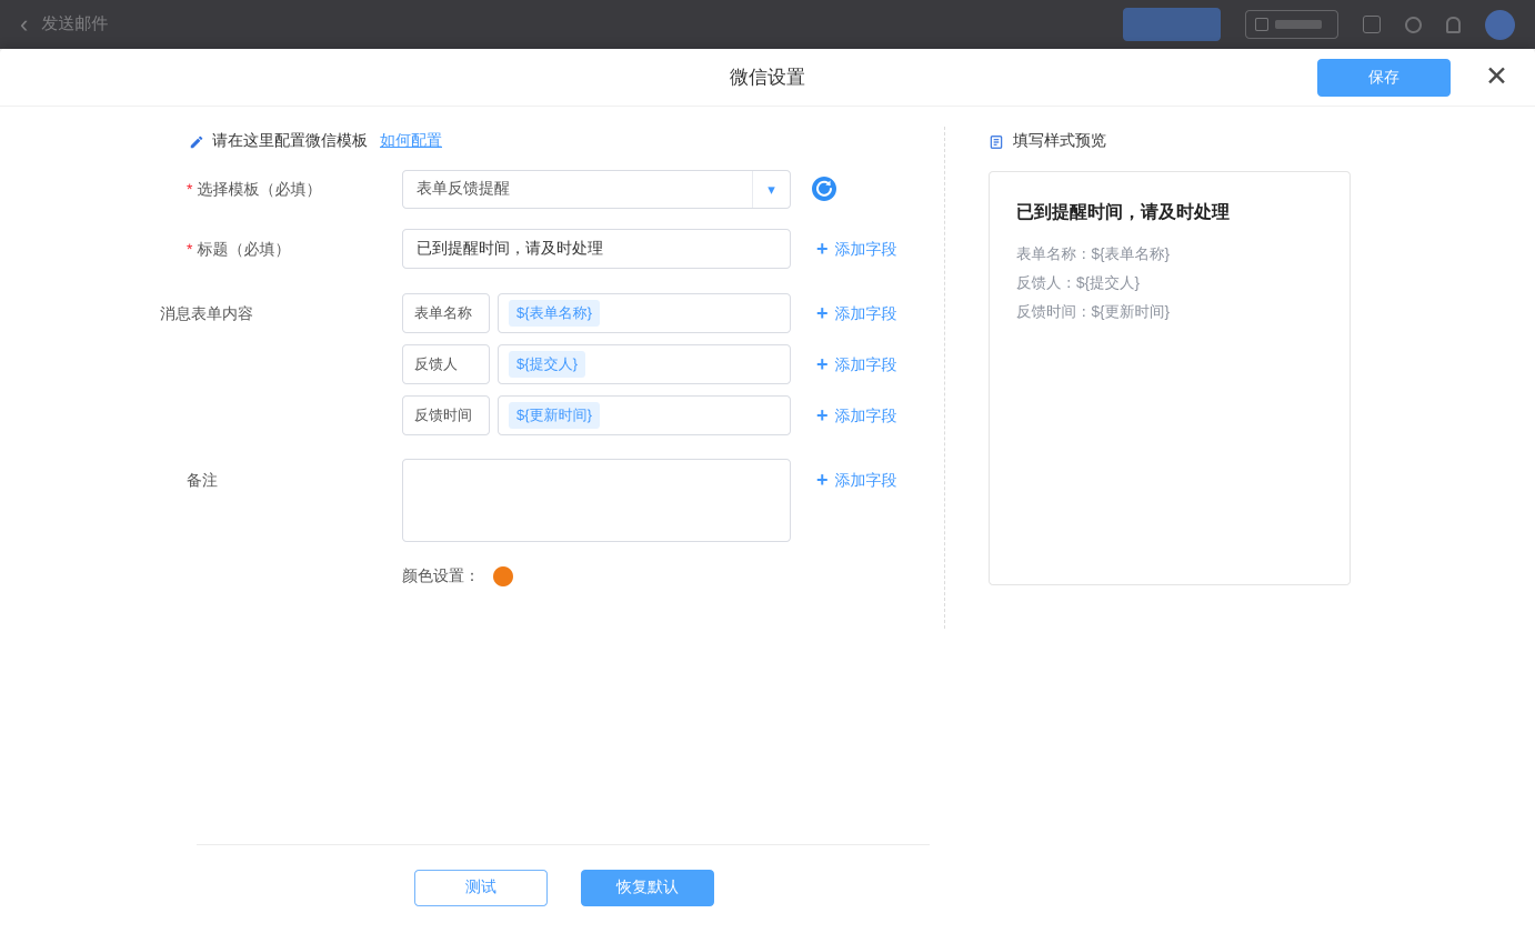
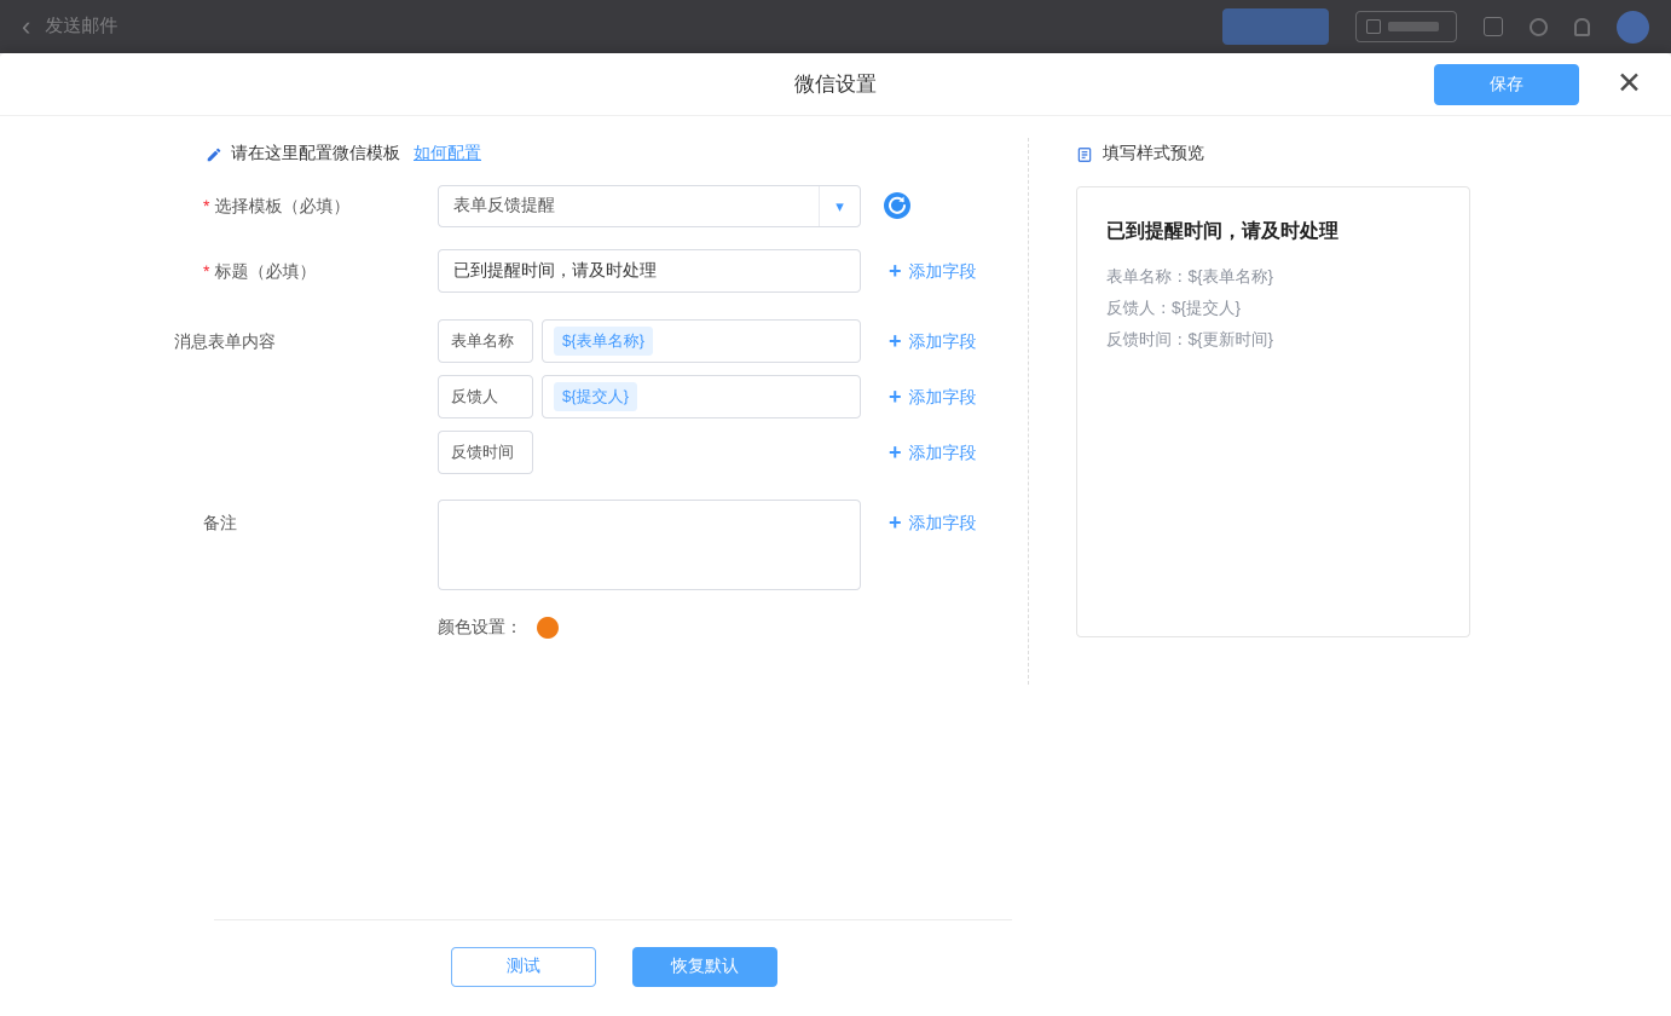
  ‹
  发送邮件
  微信设置
  保存
  ✕
  请在这里配置微信模板
  如何配置
  * 选择模板（必填）
  表单反馈提醒
  ▾
  * 标题（必填）
  已到提醒时间，请及时处理
  +
  添加字段
  消息表单内容
  表单名称
  ${表单名称}
  +
  添加字段
  反馈人
  ${提交人}
  +
  添加字段
  反馈时间
- ${更新时间}
  +
  添加字段
  备注
  +
  添加字段
  颜色设置：
  填写样式预览
  已到提醒时间，请及时处理
  表单名称：${表单名称}
  反馈人：${提交人}
  反馈时间：${更新时间}
  测试
  恢复默认
